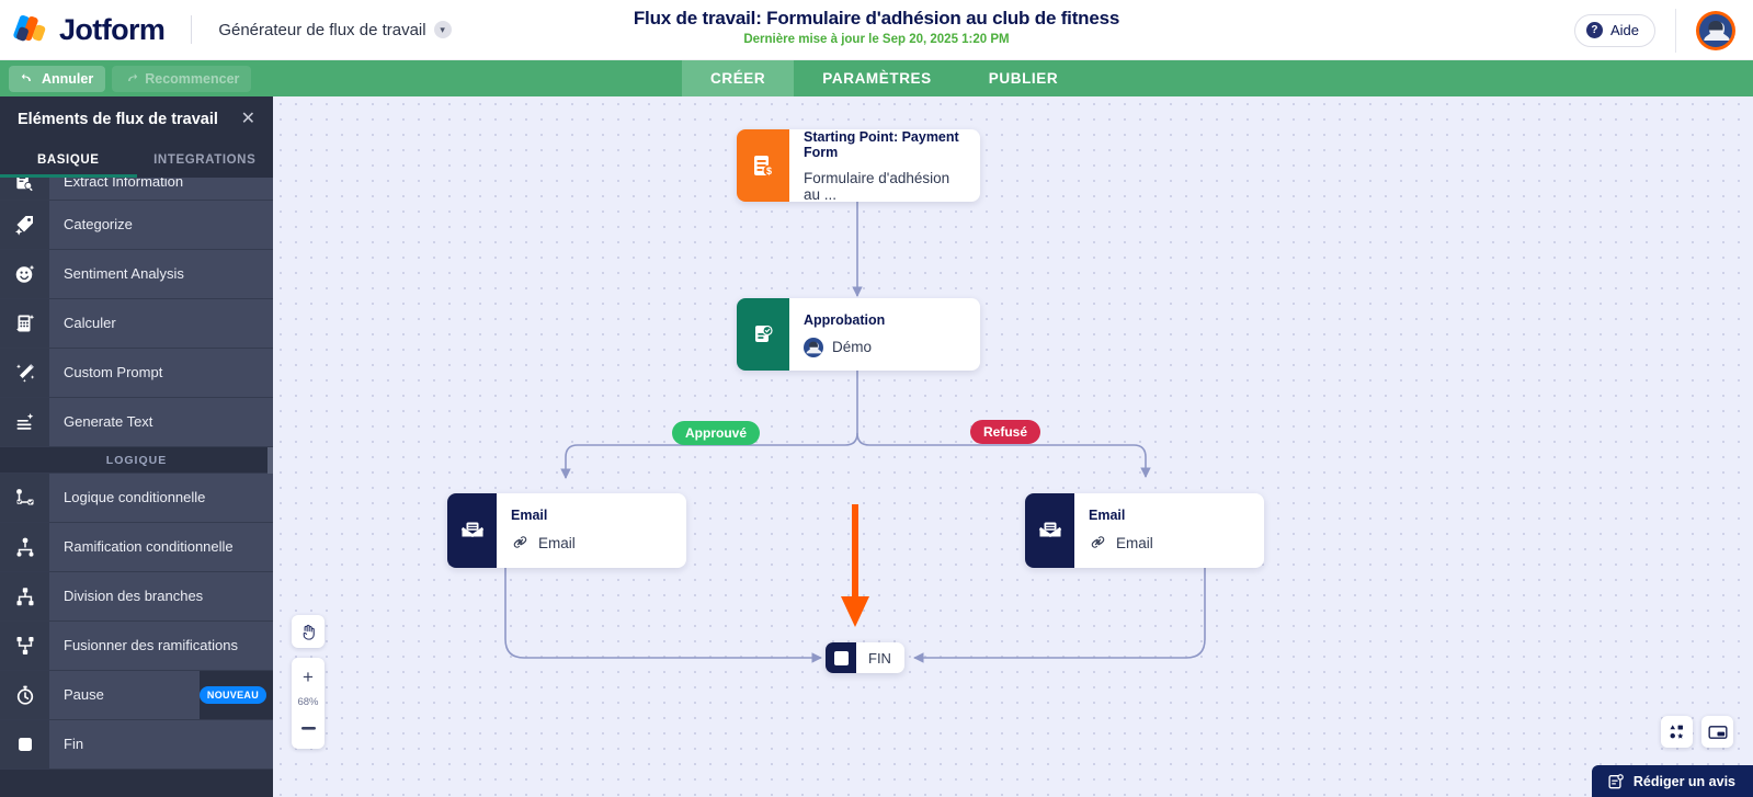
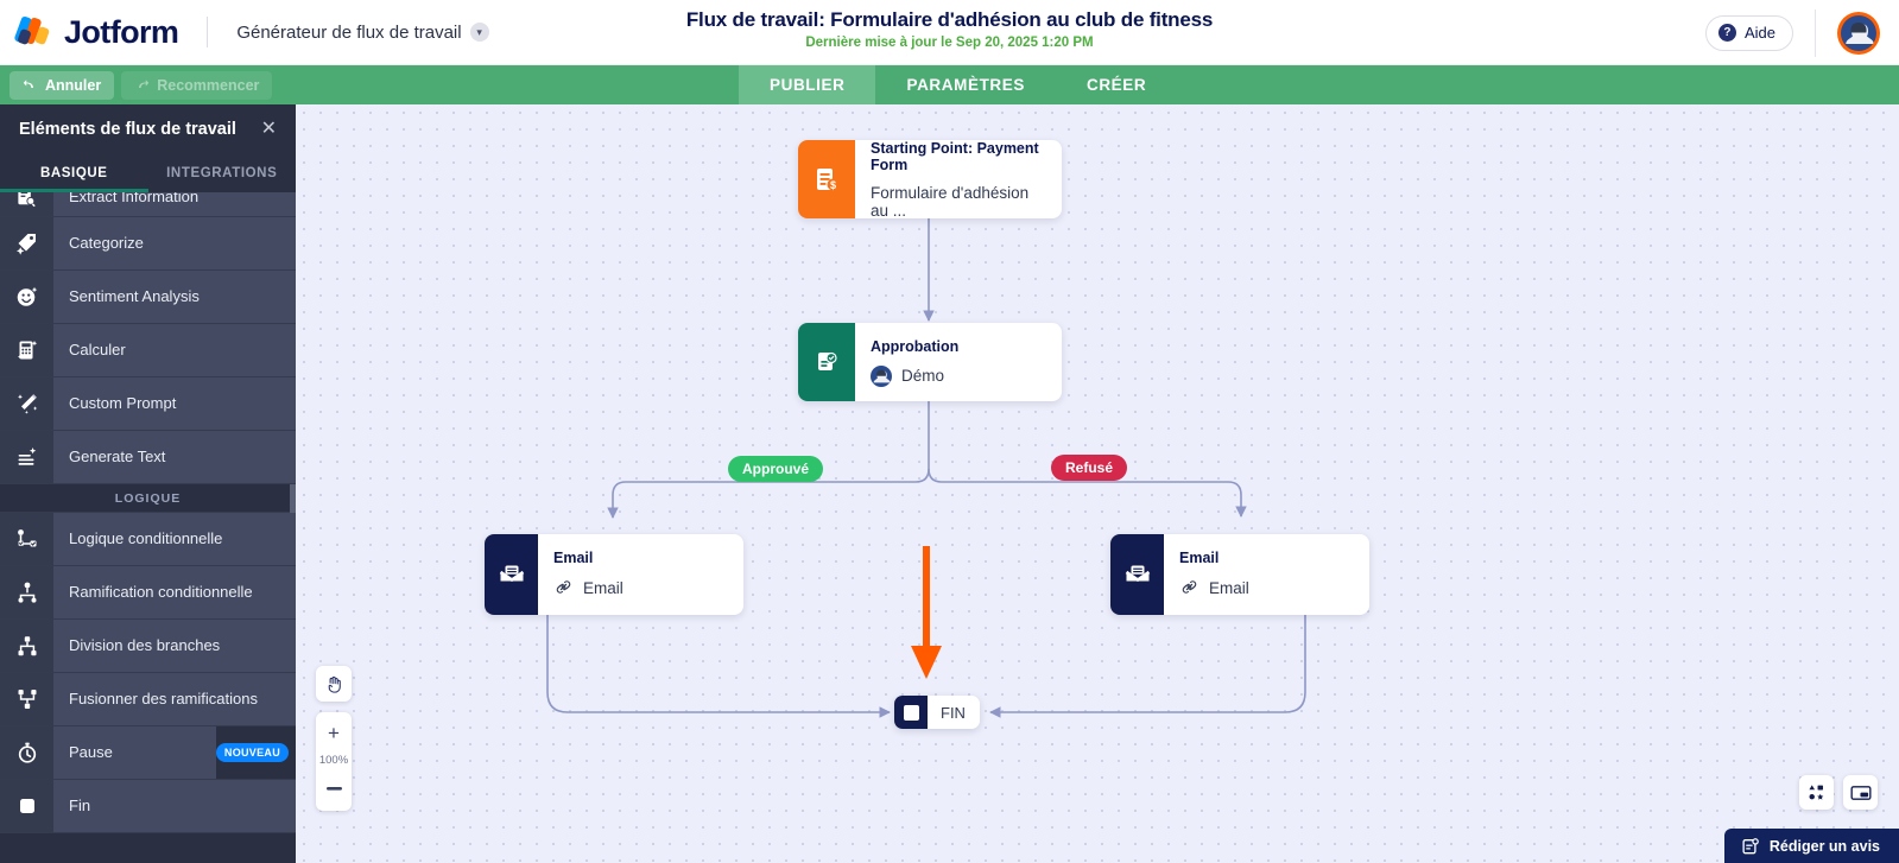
  Jotform
  Générateur de flux de travail
  ▾
  Flux de travail: Formulaire d'adhésion au club de fitness
  Dernière mise à jour le Sep 20, 2025 1:20 PM
  ?
  Aide
  Annuler
  Recommencer
- CRÉER
+ PUBLIER
  PARAMÈTRES
- PUBLIER
+ CRÉER
  Eléments de flux de travail
  ✕
  BASIQUE
  INTEGRATIONS
  Extract Information
  Categorize
  Sentiment Analysis
  Calculer
  Custom Prompt
  Generate Text
  LOGIQUE
  Logique conditionnelle
  Ramification conditionnelle
  Division des branches
  Fusionner des ramifications
  Pause
  NOUVEAU
  Fin
  $
  Starting Point: Payment Form
  Formulaire d'adhésion au ...
  Approbation
  Démo
  Approuvé
  Refusé
  Email
  Email
  Email
  Email
  FIN
  +
- 68%
+ 100%
  Rédiger un avis
